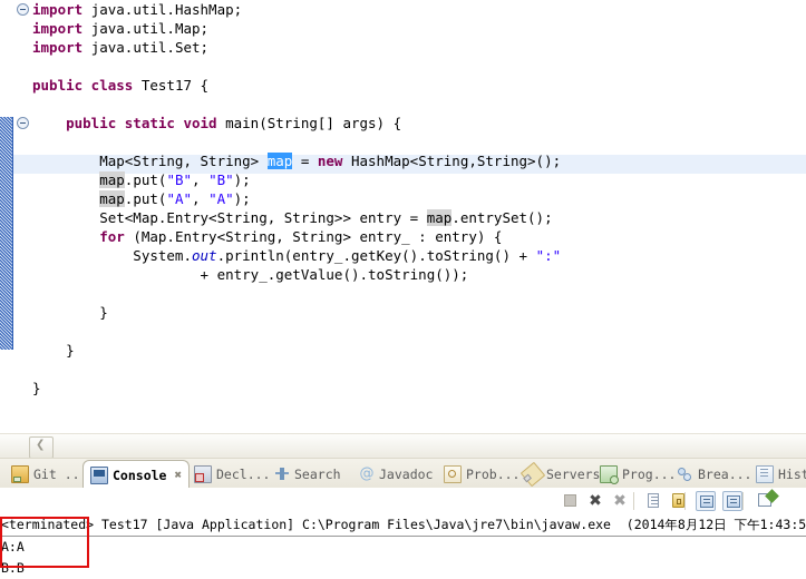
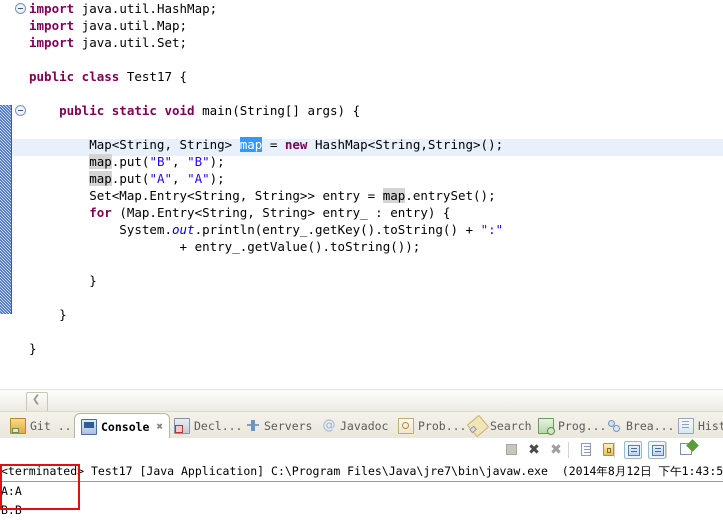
  import java.util.HashMap;
  import java.util.Map;
  import java.util.Set;
  public class Test17 {
  public static void main(String[] args) {
  Map<String, String> map = new HashMap<String,String>();
  map.put("B", "B");
  map.put("A", "A");
  Set<Map.Entry<String, String>> entry = map.entrySet();
  for (Map.Entry<String, String> entry_ : entry) {
  System.out.println(entry_.getKey().toString() + ":"
  + entry_.getValue().toString());
  }
  }
  }
  Git ..
  Console
  ✖
  Decl...
- Search
+ Servers
  @
  Javadoc
  Prob...
- Servers
+ Search
  Prog...
  Brea...
  Hist
  ✖
  ✖
  <terminated> Test17 [Java Application] C:\Program Files\Java\jre7\bin\javaw.exe (2014年8月12日 下午1:43:5
  A:A
  B:B
